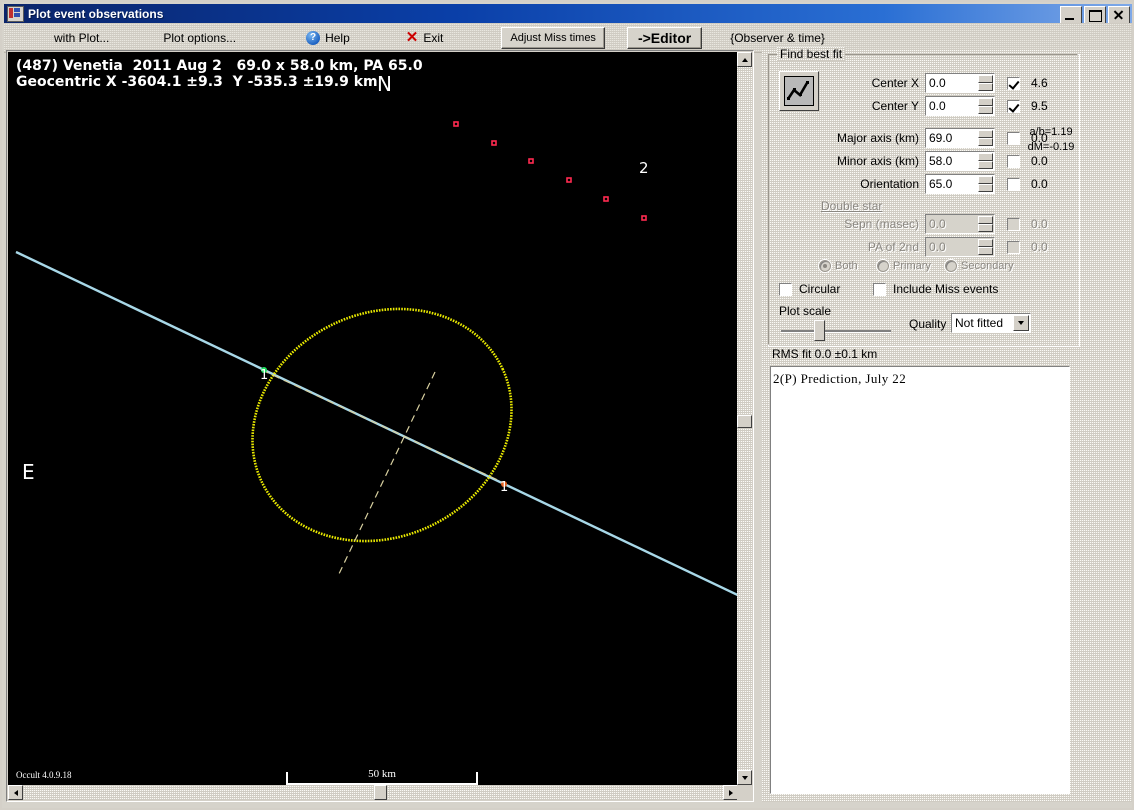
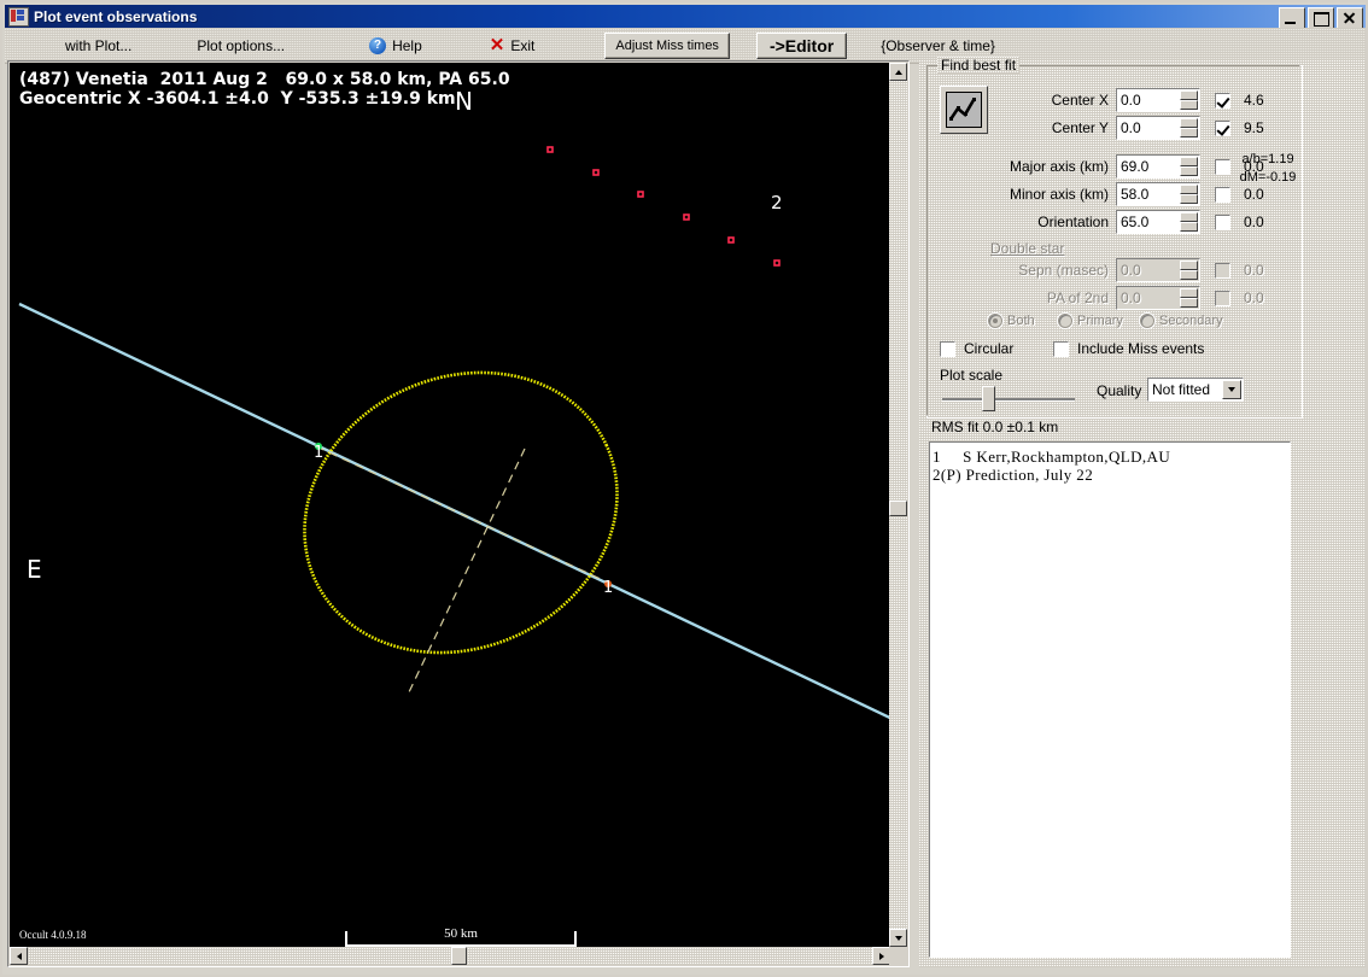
  Plot event observations
  with Plot...
  Plot options...
  ?
  Help
  ✕
  Exit
  Adjust Miss times
  ->Editor
  {Observer & time}
  (487) Venetia 2011 Aug 2 69.0 x 58.0 km, PA 65.0
- Geocentric X -3604.1 ±9.3 Y -535.3 ±19.9 km
+ Geocentric X -3604.1 ±4.0 Y -535.3 ±19.9 km
  N
  E
  1
  1
  2
  Occult 4.0.9.18
  50 km
  Find best fit
  Center X
  0.0
  4.6
  Center Y
  0.0
  9.5
  Major axis (km)
  69.0
  0.0
  Minor axis (km)
  58.0
  0.0
  Orientation
  65.0
  0.0
  a/b=1.19
  dM=-0.19
  Double star
  Sepn (masec)
  0.0
  0.0
  PA of 2nd
  0.0
  0.0
  Both
  Primary
  Secondary
  Circular
  Include Miss events
  Plot scale
  Quality
  Not fitted
  RMS fit 0.0 ±0.1 km
+ 1 S Kerr,Rockhampton,QLD,AU
  2(P) Prediction, July 22
